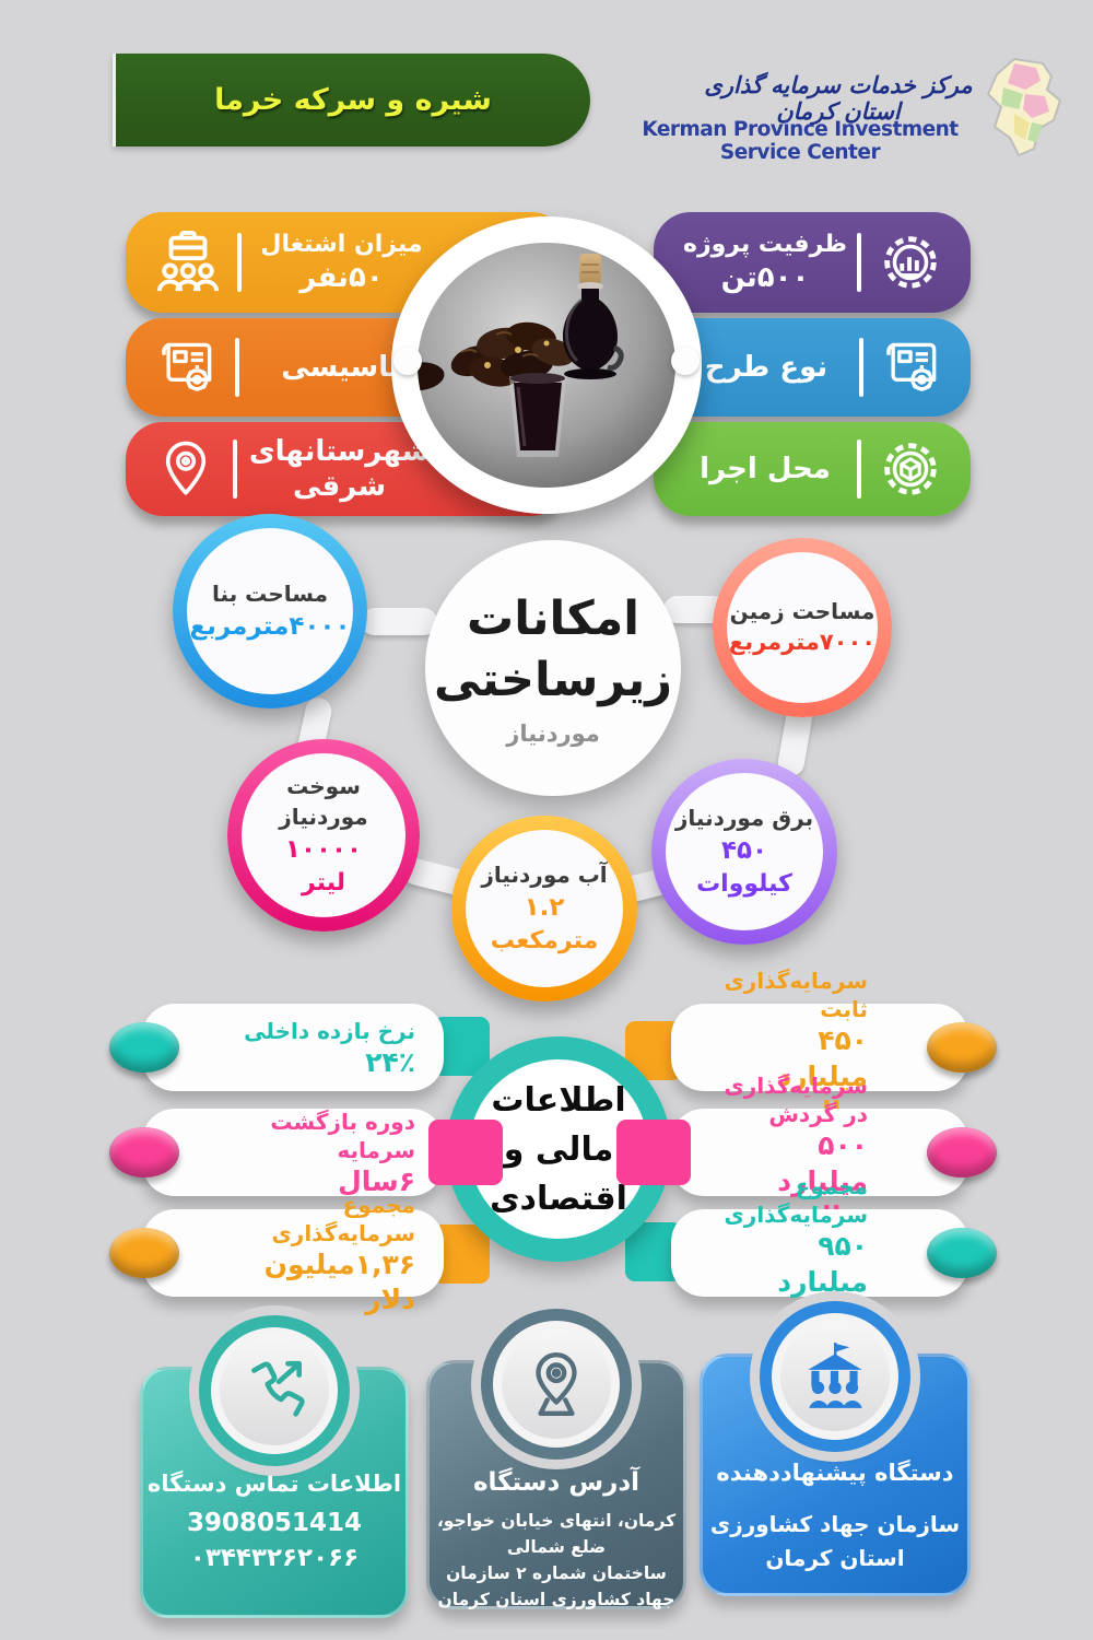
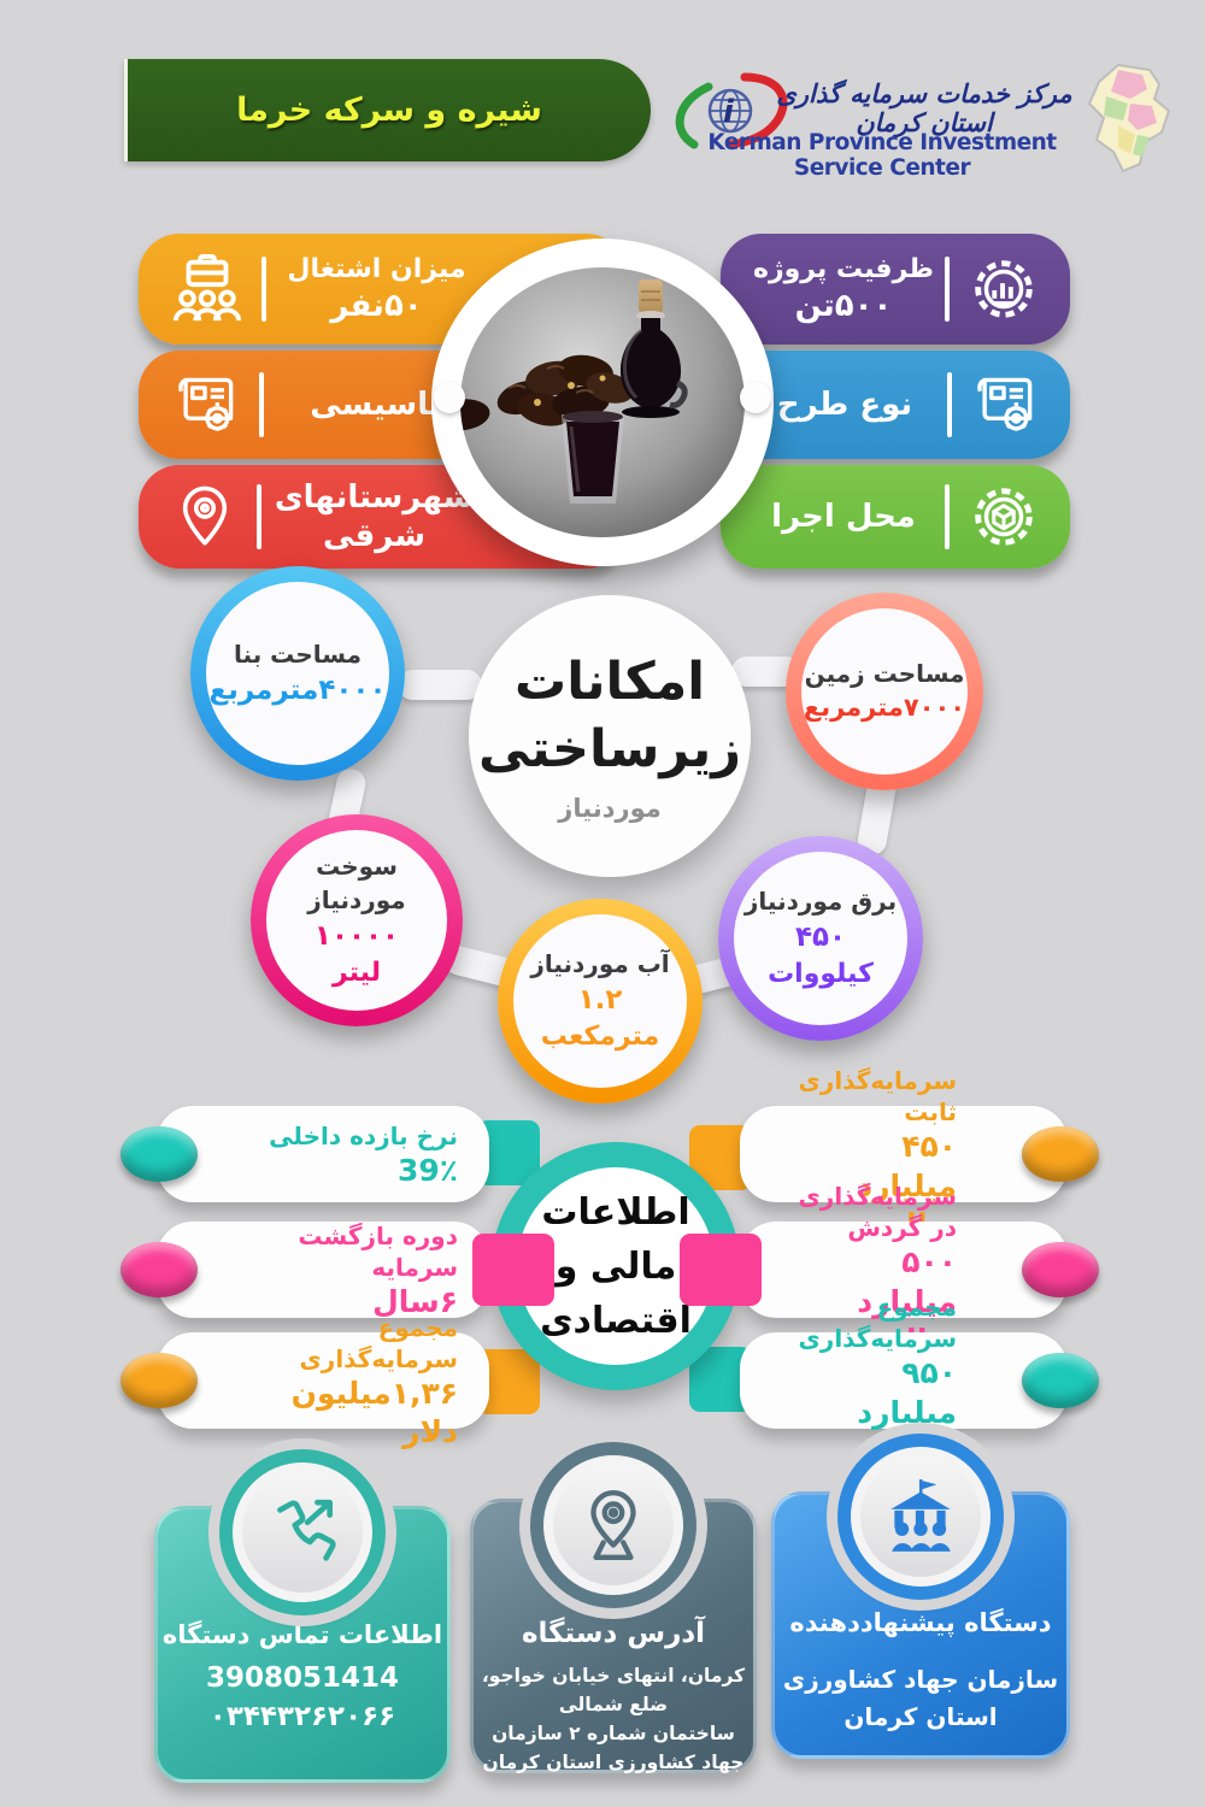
  شیره و سرکه خرما
+ i
  مرکز خدمات سرمایه گذاری استان کرمان
  Kerman Province Investment Service Center
  میزان اشتغال
  ۵۰نفر
  اسیسی
  شهرستانهای شرقی
  ظرفیت پروژه
  ۵۰۰تن
  نوع طرح
  محل اجرا
  امکانات
  زیرساختی
  موردنیاز
  مساحت بنا
  ۴۰۰۰مترمربع
  مساحت زمین
  ۷۰۰۰مترمربع
  سوخت موردنیاز
  ۱۰۰۰۰
  لیتر
  برق موردنیاز
  ۴۵۰
  کیلووات
  آب موردنیاز
  ۱.۲
  مترمکعب
  اطلاعات
  مالی و
  اقتصادی
  نرخ بازده داخلی
- ۲۴٪
+ 39٪
  دوره بازگشت سرمایه
  ۶سال
  مجموع سرمایه‌گذاری
  ۱,۳۶میلیون دلار
  سرمایه‌گذاری ثابت
  ۴۵۰ میلیارد
  سرمایه‌گذاری در گردش
  ۵۰۰ میلیارد
  مجموع سرمایه‌گذاری
  ۹۵۰ میلیارد
  اطلاعات تماس دستگاه
  3908051414
  ۰۳۴۴۳۲۶۲۰۶۶
  آدرس دستگاه
  کرمان، انتهای خیابان خواجو،
  ضلع شمالی
  ساختمان شماره ۲ سازمان
  جهاد کشاورزی استان کرمان
  دستگاه پیشنهاددهنده
  سازمان جهاد کشاورزی
  استان کرمان
